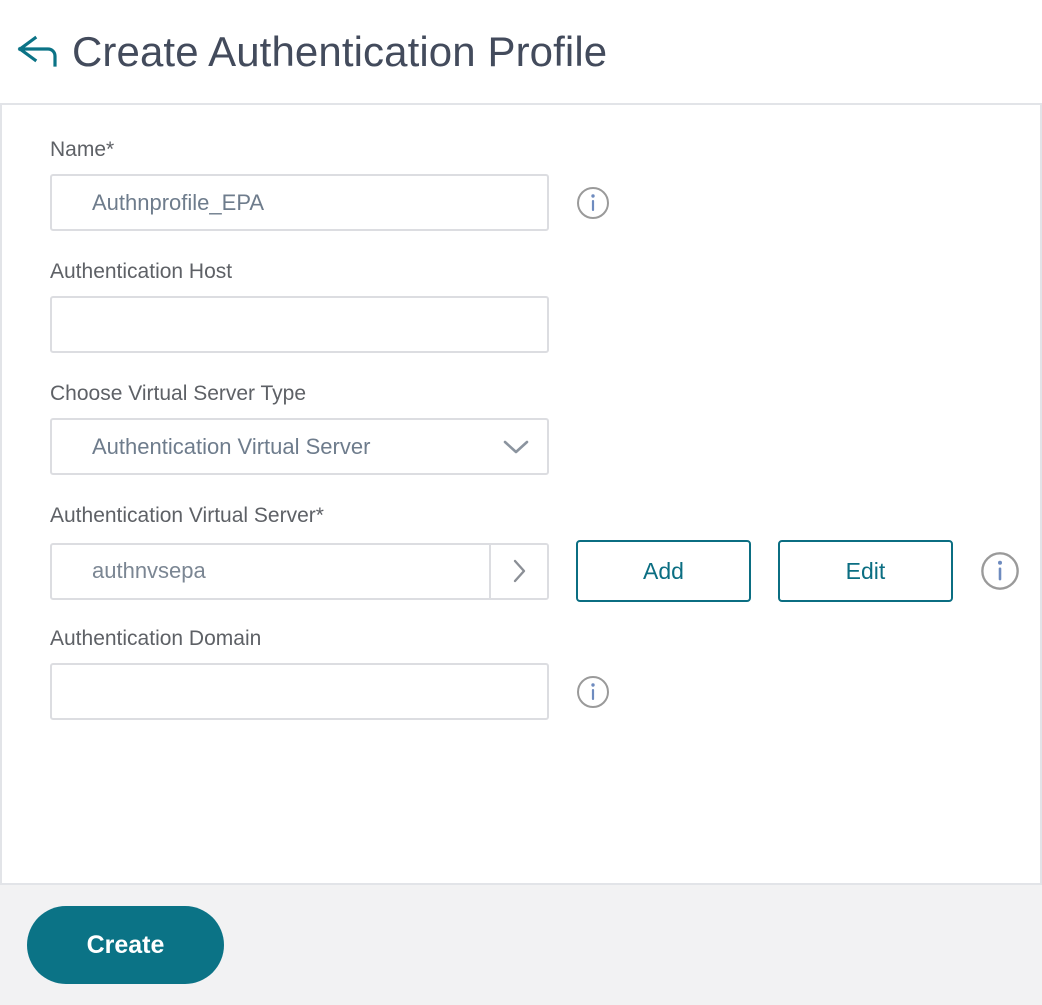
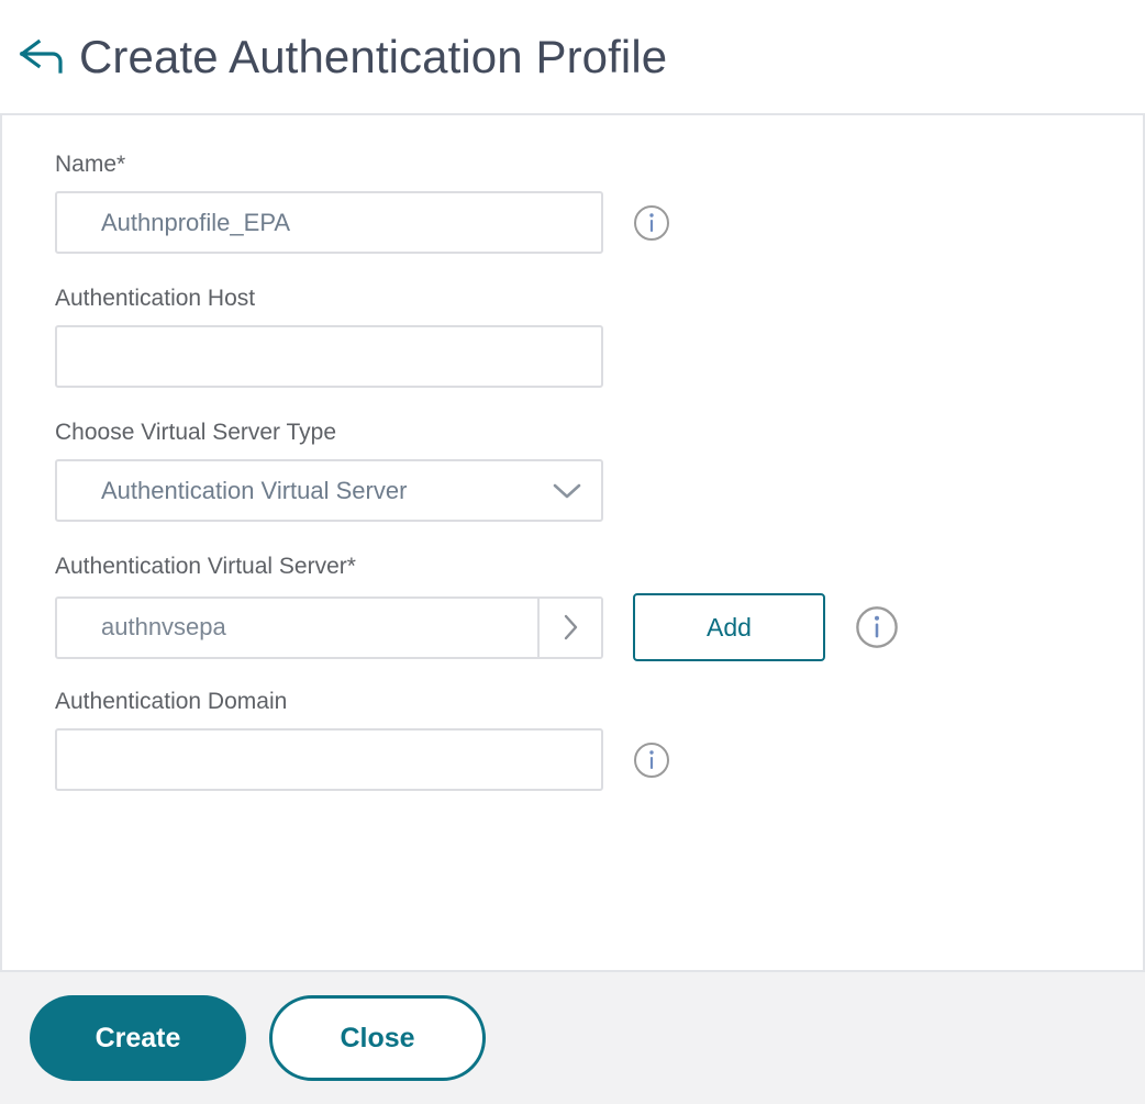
  Create Authentication Profile
  Name*
  Authnprofile_EPA
  Authentication Host
  Choose Virtual Server Type
  Authentication Virtual Server
  Authentication Virtual Server*
  authnvsepa
  Add
- Edit
  Authentication Domain
  Create
+ Close
